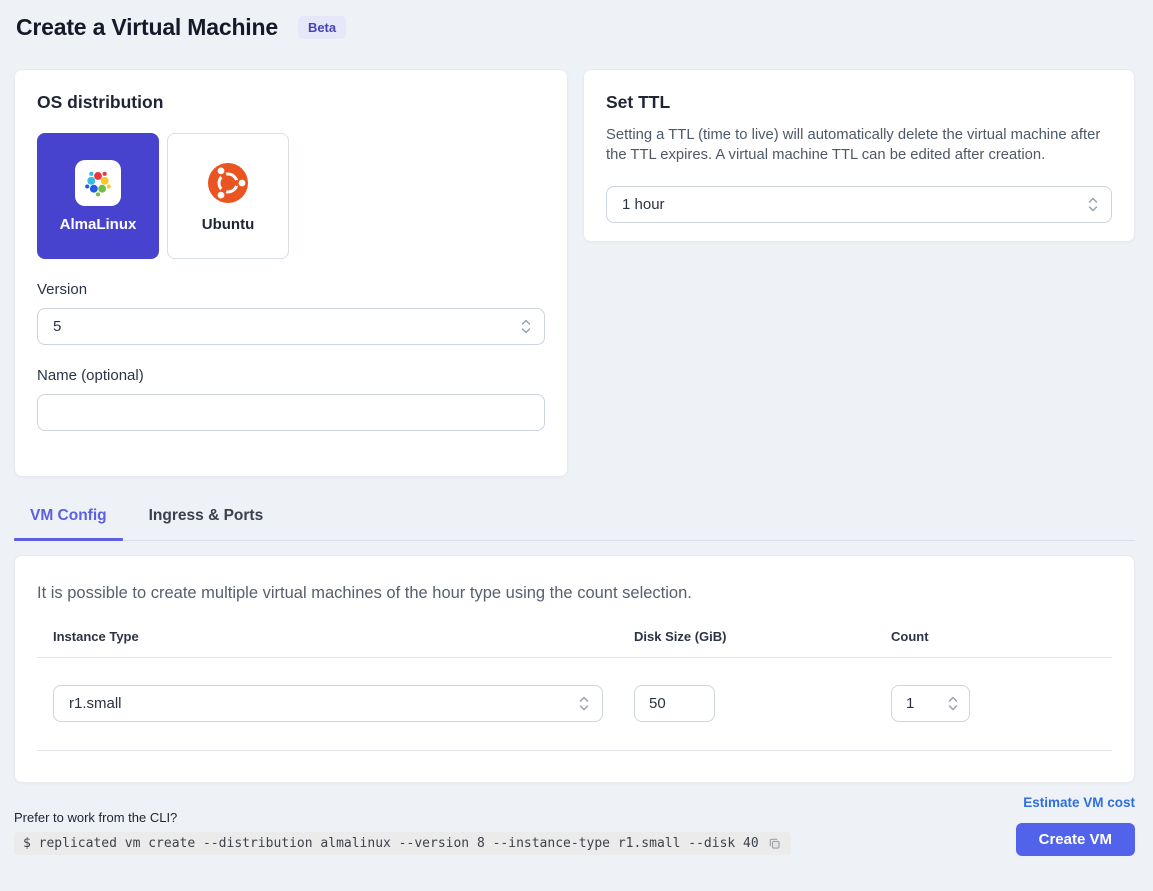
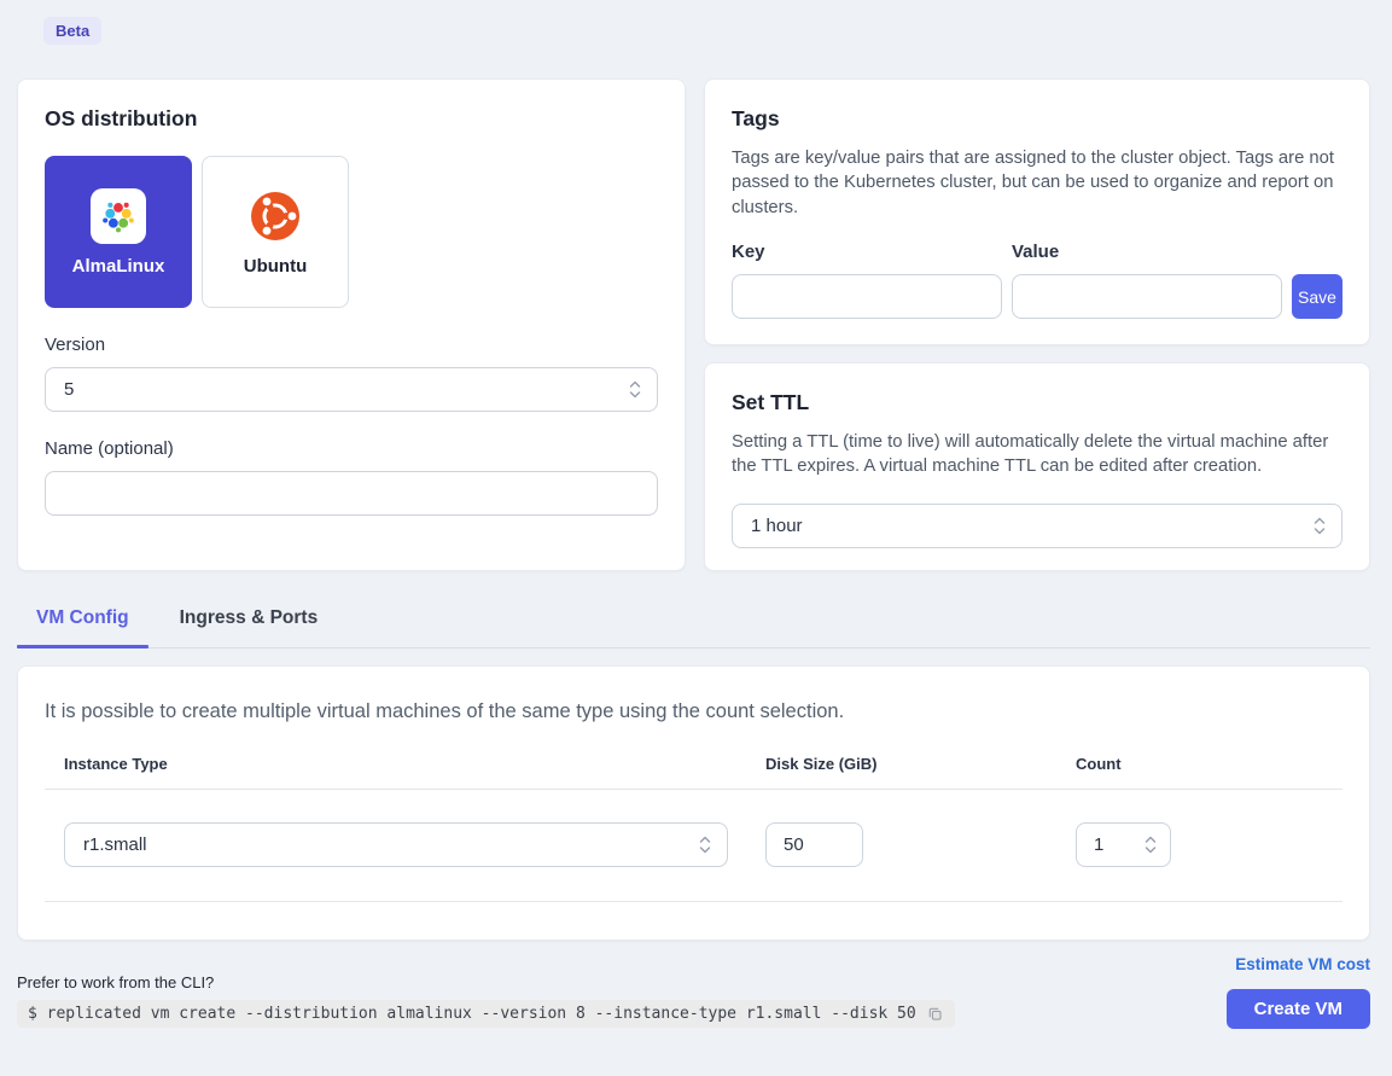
- Create a Virtual Machine
  Beta
  OS distribution
  AlmaLinux
  Ubuntu
  Version
  5
  Name (optional)
+ Tags
+ Tags are key/value pairs that are assigned to the cluster object. Tags are not passed to the Kubernetes cluster, but can be used to organize and report on clusters.
+ Key
+ Value
+ Save
  Set TTL
  Setting a TTL (time to live) will automatically delete the virtual machine after the TTL expires. A virtual machine TTL can be edited after creation.
  1 hour
  VM Config
  Ingress & Ports
- It is possible to create multiple virtual machines of the hour type using the count selection.
+ It is possible to create multiple virtual machines of the same type using the count selection.
  Instance Type
  Disk Size (GiB)
  Count
  r1.small
  50
  1
  Prefer to work from the CLI?
- $ replicated vm create --distribution almalinux --version 8 --instance-type r1.small --disk 40
+ $ replicated vm create --distribution almalinux --version 8 --instance-type r1.small --disk 50
  Estimate VM cost
  Create VM
